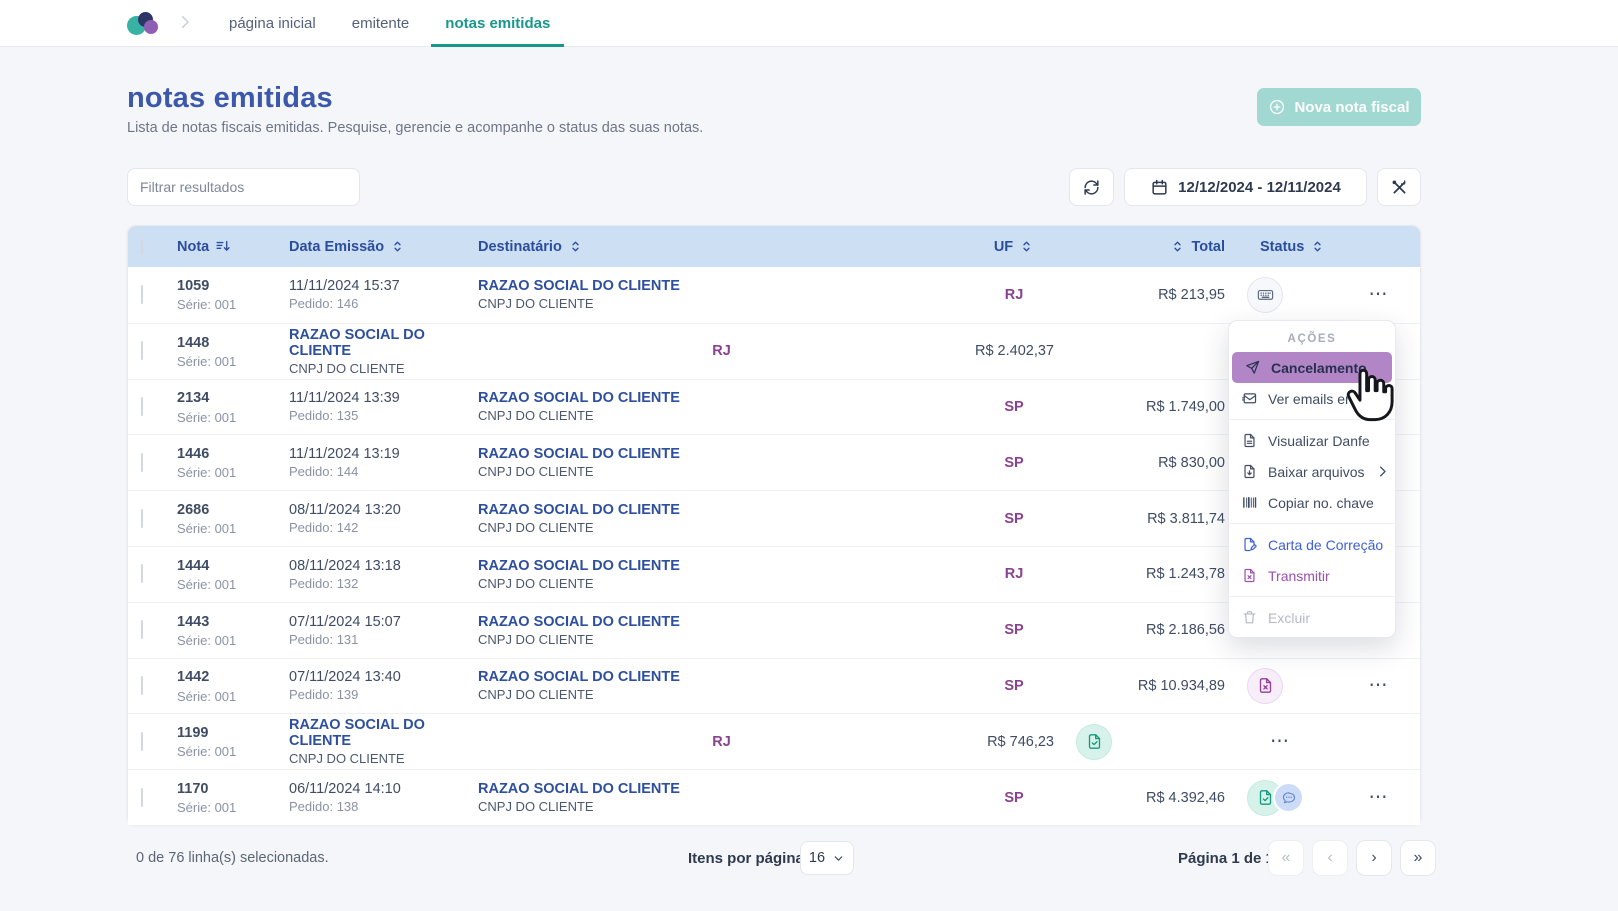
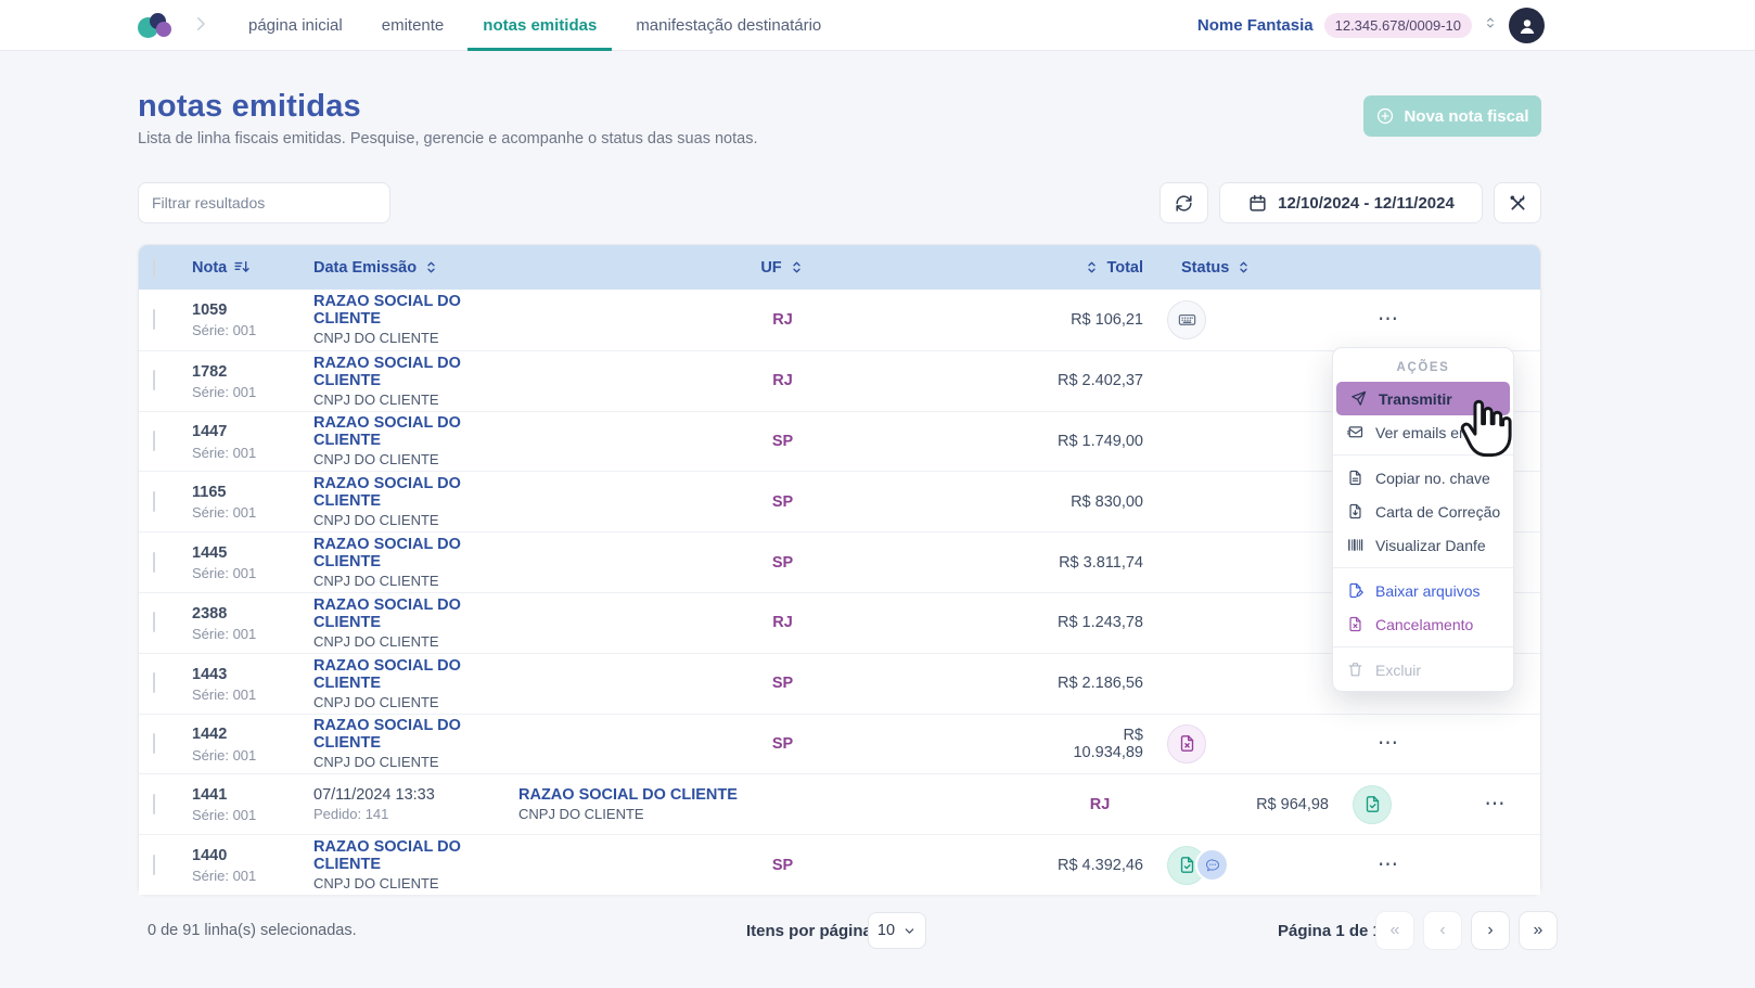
  página inicial
  emitente
  notas emitidas
+ manifestação destinatário
+ Nome Fantasia
+ 12.345.678/0009-10
  notas emitidas
- Lista de notas fiscais emitidas. Pesquise, gerencie e acompanhe o status das suas notas.
+ Lista de linha fiscais emitidas. Pesquise, gerencie e acompanhe o status das suas notas.
  Nova nota fiscal
  Filtrar resultados
- 12/12/2024 - 12/11/2024
+ 12/10/2024 - 12/11/2024
  Nota
  Data Emissão
- Destinatário
  UF
  Total
  Status
  1059
  Série: 001
- 11/11/2024 15:37
- Pedido: 146
  RAZAO SOCIAL DO CLIENTE
  CNPJ DO CLIENTE
  RJ
- R$ 213,95
+ R$ 106,21
  ⋯
- 1448
+ 1782
  Série: 001
  RAZAO SOCIAL DO CLIENTE
  CNPJ DO CLIENTE
  RJ
  R$ 2.402,37
- 2134
+ 1447
  Série: 001
- 11/11/2024 13:39
- Pedido: 135
  RAZAO SOCIAL DO CLIENTE
  CNPJ DO CLIENTE
  SP
  R$ 1.749,00
- 1446
+ 1165
  Série: 001
- 11/11/2024 13:19
- Pedido: 144
  RAZAO SOCIAL DO CLIENTE
  CNPJ DO CLIENTE
  SP
  R$ 830,00
- 2686
+ 1445
  Série: 001
- 08/11/2024 13:20
- Pedido: 142
  RAZAO SOCIAL DO CLIENTE
  CNPJ DO CLIENTE
  SP
  R$ 3.811,74
- 1444
+ 2388
  Série: 001
- 08/11/2024 13:18
- Pedido: 132
  RAZAO SOCIAL DO CLIENTE
  CNPJ DO CLIENTE
  RJ
  R$ 1.243,78
  1443
  Série: 001
- 07/11/2024 15:07
- Pedido: 131
  RAZAO SOCIAL DO CLIENTE
  CNPJ DO CLIENTE
  SP
  R$ 2.186,56
  1442
  Série: 001
- 07/11/2024 13:40
- Pedido: 139
  RAZAO SOCIAL DO CLIENTE
  CNPJ DO CLIENTE
  SP
  R$ 10.934,89
  ⋯
- 1199
+ 1441
  Série: 001
+ 07/11/2024 13:33
+ Pedido: 141
  RAZAO SOCIAL DO CLIENTE
  CNPJ DO CLIENTE
  RJ
- R$ 746,23
+ R$ 964,98
  ⋯
- 1170
+ 1440
  Série: 001
- 06/11/2024 14:10
- Pedido: 138
  RAZAO SOCIAL DO CLIENTE
  CNPJ DO CLIENTE
  SP
  R$ 4.392,46
  ⋯
  AÇÕES
- Cancelamento
+ Transmitir
  Ver emails e
- Visualizar Danfe
+ Copiar no. chave
- Baixar arquivos
+ Carta de Correção
- Copiar no. chave
+ Visualizar Danfe
- Carta de Correção
+ Baixar arquivos
- Transmitir
+ Cancelamento
  Excluir
- 0 de 76 linha(s) selecionadas.
+ 0 de 91 linha(s) selecionadas.
  Itens por págin
- 16
+ 10
  Página 1 de
  «
  ‹
  ›
  »
